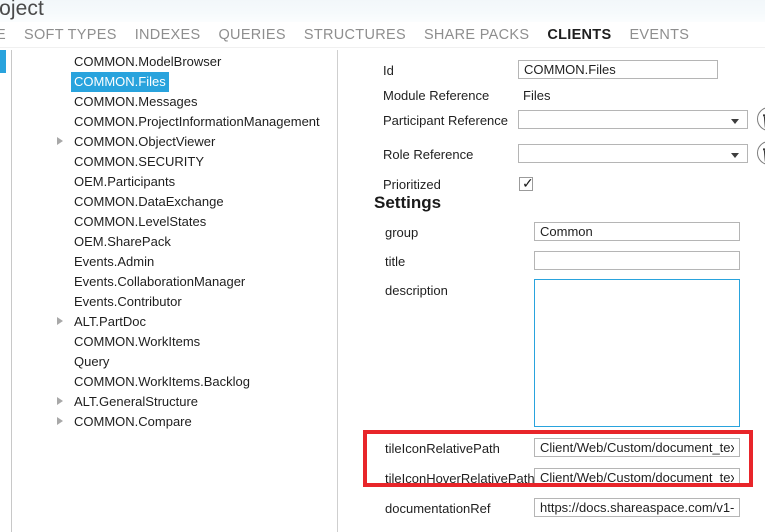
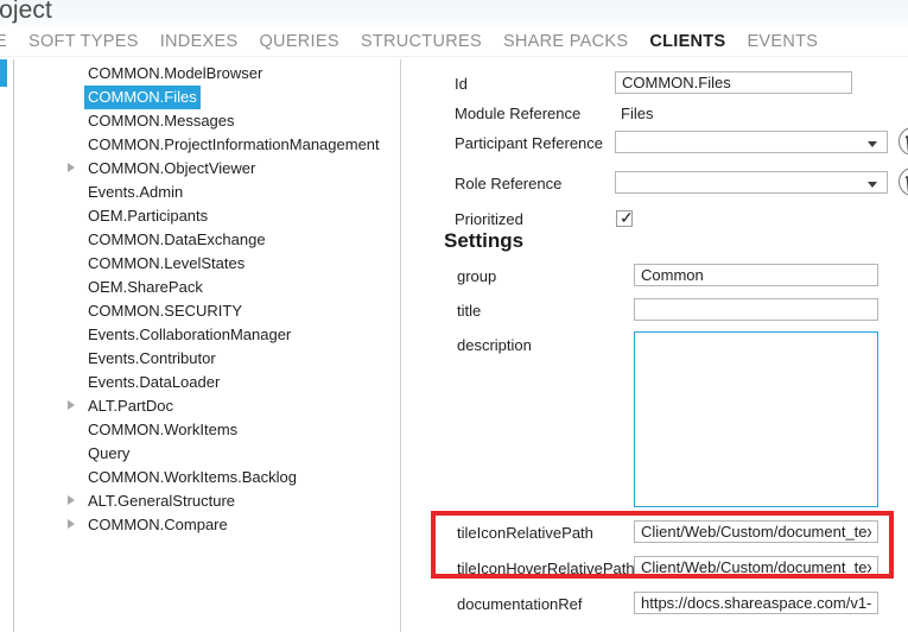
  oject
  E
  SOFT TYPES
  INDEXES
  QUERIES
  STRUCTURES
  SHARE PACKS
  CLIENTS
  EVENTS
  COMMON.ModelBrowser
  COMMON.Files
  COMMON.Messages
  COMMON.ProjectInformationManagement
  COMMON.ObjectViewer
- COMMON.SECURITY
+ Events.Admin
  OEM.Participants
  COMMON.DataExchange
  COMMON.LevelStates
  OEM.SharePack
- Events.Admin
+ COMMON.SECURITY
  Events.CollaborationManager
  Events.Contributor
+ Events.DataLoader
  ALT.PartDoc
  COMMON.WorkItems
  Query
  COMMON.WorkItems.Backlog
  ALT.GeneralStructure
  COMMON.Compare
  Id
  COMMON.Files
  Module Reference
  Files
  Participant Reference
  Role Reference
  Prioritized
  ✓
  Settings
  group
  Common
  title
  description
  tileIconRelativePath
  Client/Web/Custom/document_tex
  tileIconHoverRelativePath
  Client/Web/Custom/document_tex
  documentationRef
  https://docs.shareaspace.com/v1-
